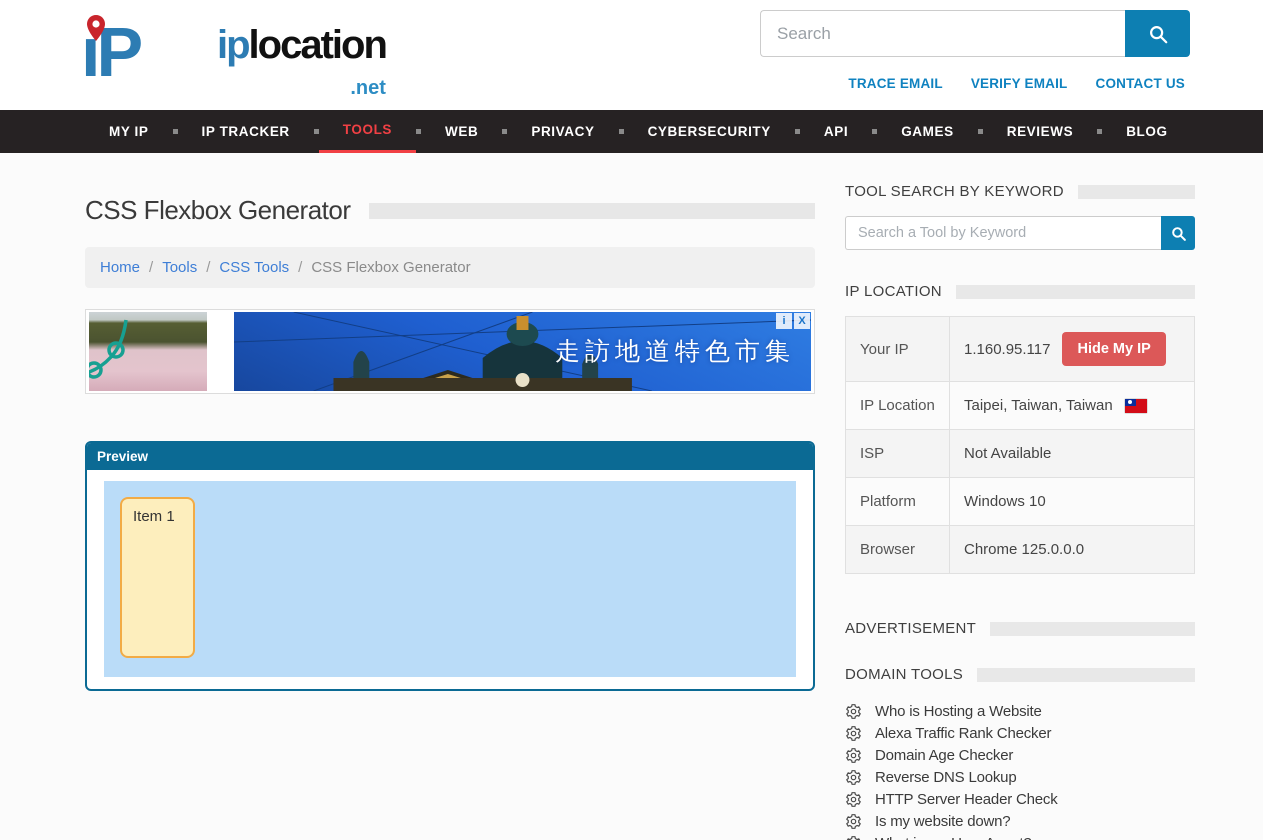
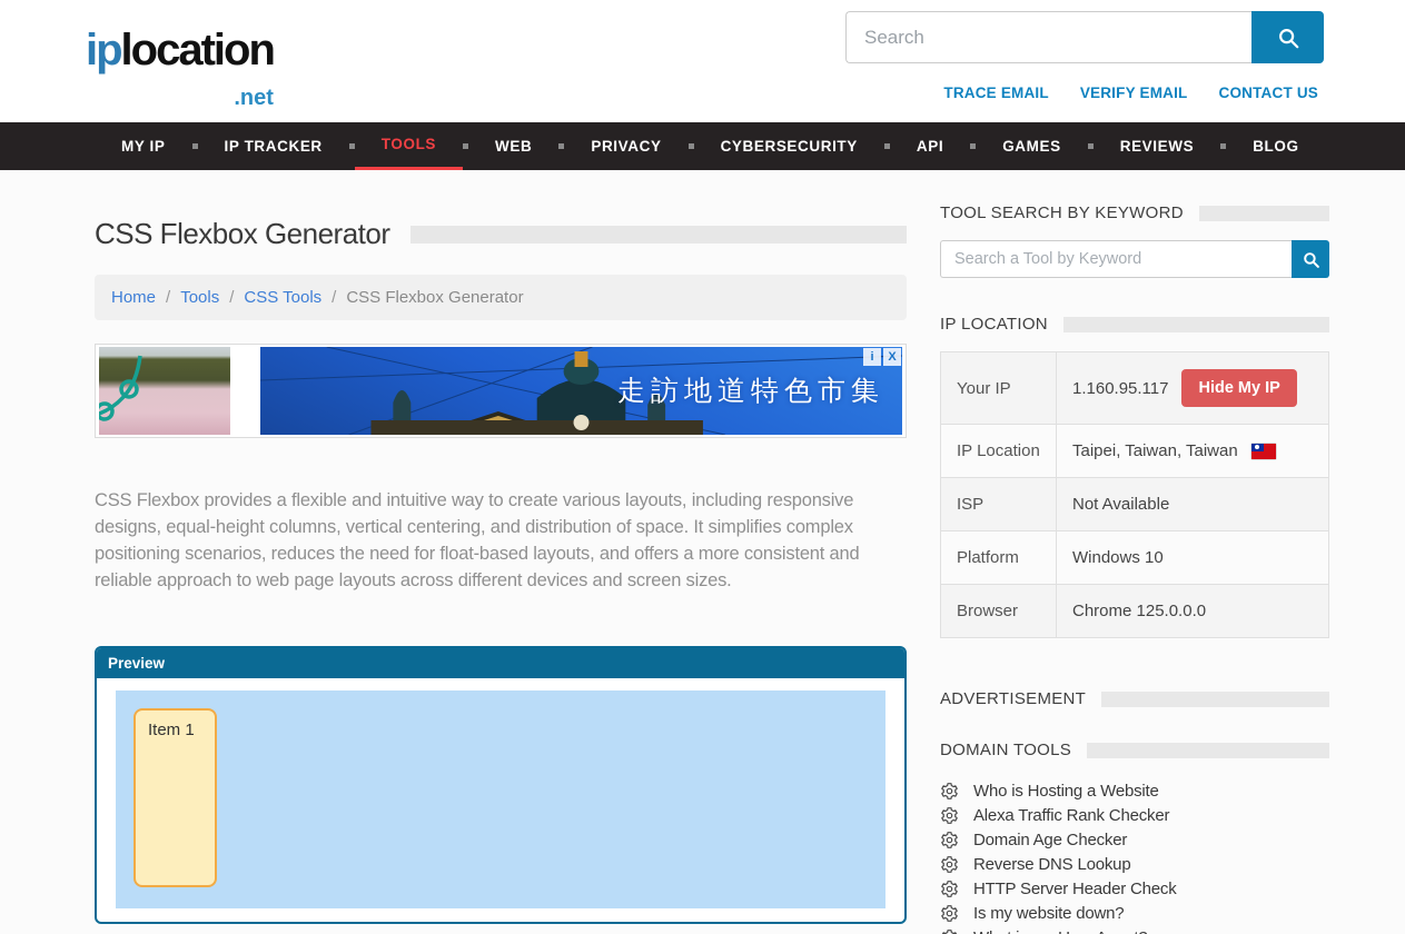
- ıP
  iplocation
  .net
  Search
  TRACE EMAIL
  VERIFY EMAIL
  CONTACT US
  MY IP
  IP TRACKER
  TOOLS
  WEB
  PRIVACY
  CYBERSECURITY
  API
  GAMES
  REVIEWS
  BLOG
  CSS Flexbox Generator
  Home
  /
  Tools
  /
  CSS Tools
  /
  CSS Flexbox Generator
  走訪地道特色市集
  i
  X
+ CSS Flexbox provides a flexible and intuitive way to create various layouts, including responsive designs, equal-height columns, vertical centering, and distribution of space. It simplifies complex positioning scenarios, reduces the need for float-based layouts, and offers a more consistent and reliable approach to web page layouts across different devices and screen sizes.
  Preview
  Item 1
  TOOL SEARCH BY KEYWORD
  Search a Tool by Keyword
  IP LOCATION
  Your IP	1.160.95.117 Hide My IP
  IP Location	Taipei, Taiwan, Taiwan
  ISP	Not Available
  Platform	Windows 10
  Browser	Chrome 125.0.0.0
  ADVERTISEMENT
  DOMAIN TOOLS
  Who is Hosting a Website
  Alexa Traffic Rank Checker
  Domain Age Checker
  Reverse DNS Lookup
  HTTP Server Header Check
  Is my website down?
